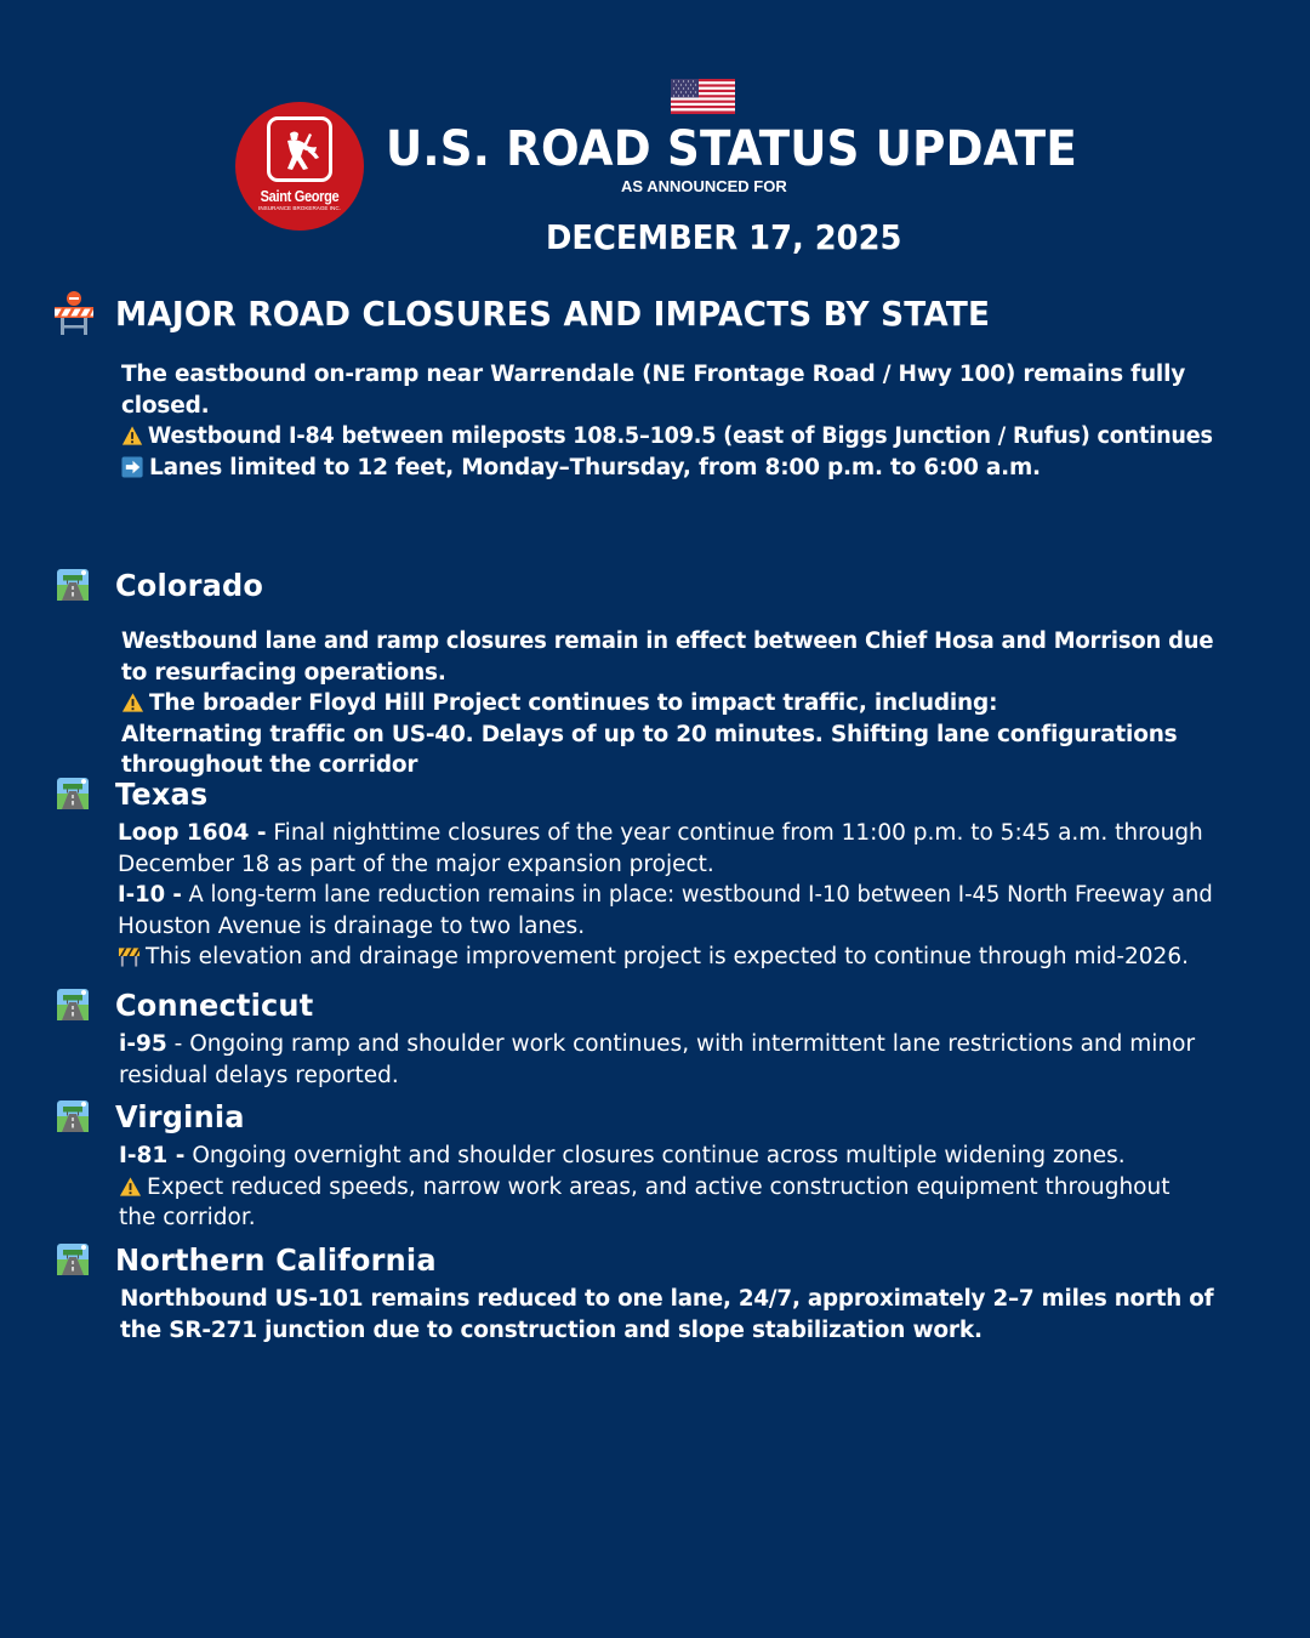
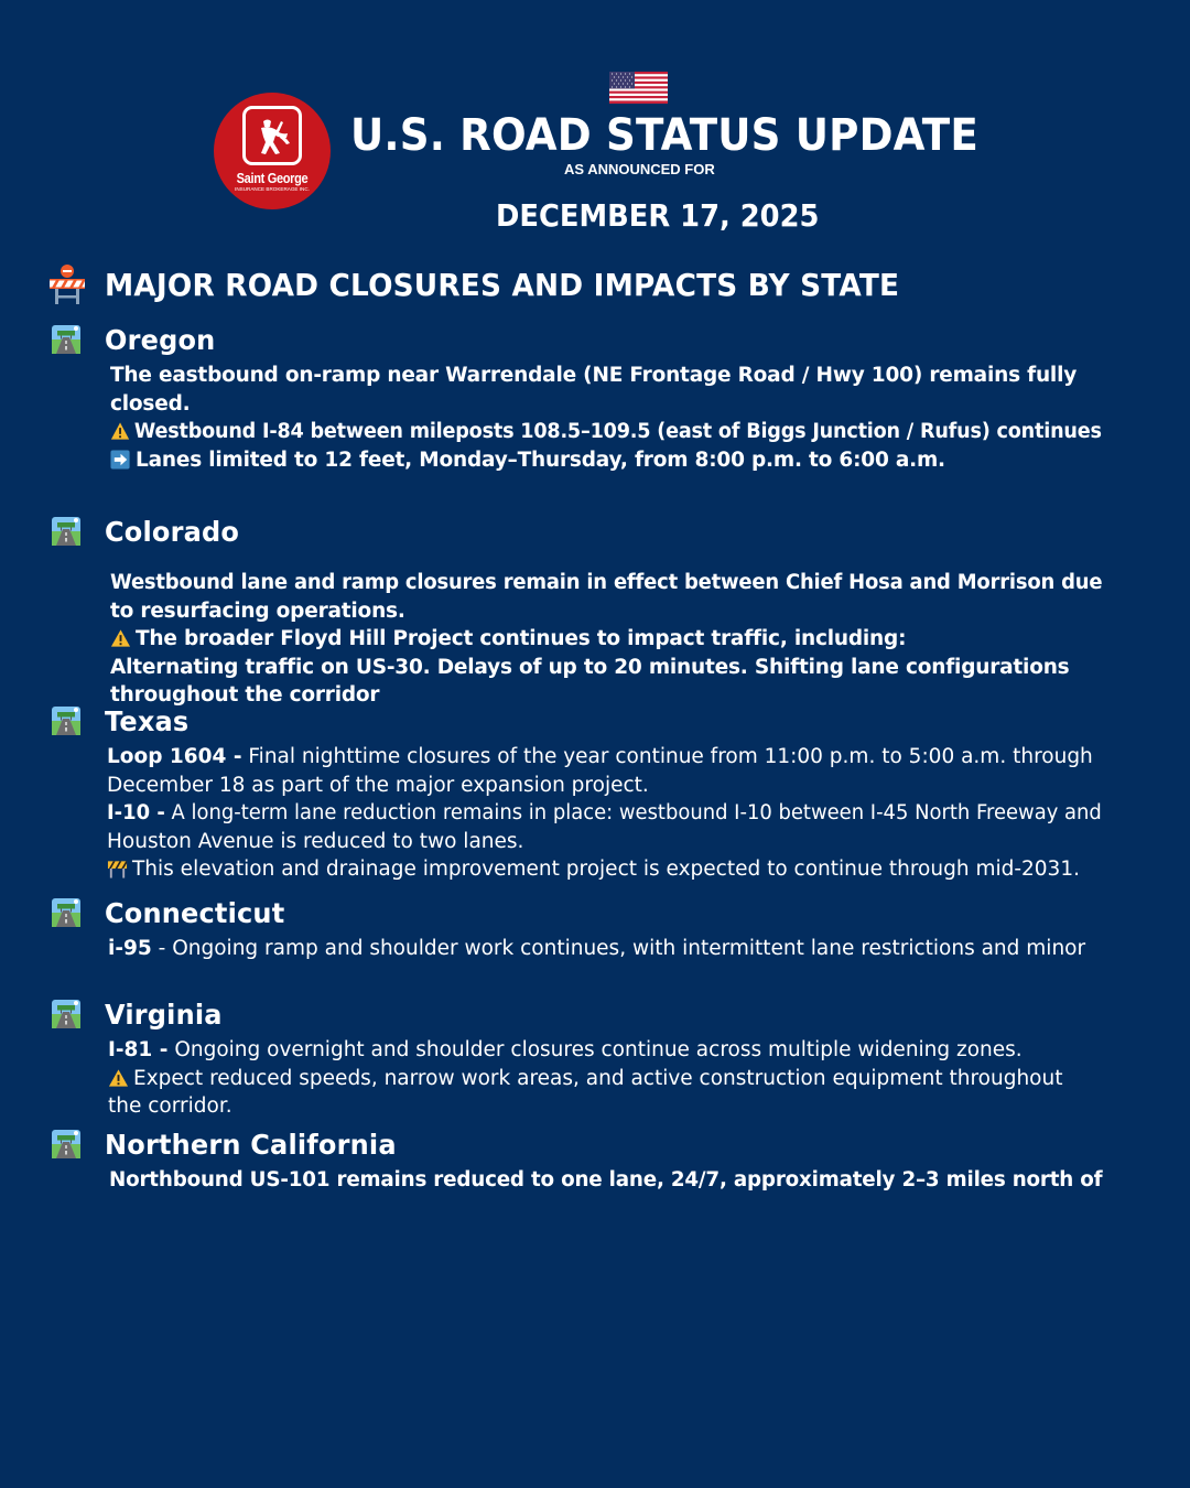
  Saint George
  U.S. ROAD STATUS UPDATE
  AS ANNOUNCED FOR
  DECEMBER 17, 2025
  MAJOR ROAD CLOSURES AND IMPACTS BY STATE
+ Oregon
  The eastbound on-ramp near Warrendale (NE Frontage Road / Hwy 100) remains fully
  closed.
  Westbound I-84 between mileposts 108.5–109.5 (east of Biggs Junction / Rufus) continues
  Lanes limited to 12 feet, Monday–Thursday, from 8:00 p.m. to 6:00 a.m.
  Colorado
  Westbound lane and ramp closures remain in effect between Chief Hosa and Morrison due
  to resurfacing operations.
  The broader Floyd Hill Project continues to impact traffic, including:
- Alternating traffic on US-40. Delays of up to 20 minutes. Shifting lane configurations
+ Alternating traffic on US-30. Delays of up to 20 minutes. Shifting lane configurations
  throughout the corridor
  Texas
- Loop 1604 - Final nighttime closures of the year continue from 11:00 p.m. to 5:45 a.m. through
+ Loop 1604 - Final nighttime closures of the year continue from 11:00 p.m. to 5:00 a.m. through
  December 18 as part of the major expansion project.
  I-10 - A long-term lane reduction remains in place: westbound I-10 between I-45 North Freeway and
- Houston Avenue is drainage to two lanes.
+ Houston Avenue is reduced to two lanes.
- This elevation and drainage improvement project is expected to continue through mid-2026.
+ This elevation and drainage improvement project is expected to continue through mid-2031.
  Connecticut
  i-95 - Ongoing ramp and shoulder work continues, with intermittent lane restrictions and minor
- residual delays reported.
  Virginia
  I-81 - Ongoing overnight and shoulder closures continue across multiple widening zones.
  Expect reduced speeds, narrow work areas, and active construction equipment throughout
  the corridor.
  Northern California
- Northbound US-101 remains reduced to one lane, 24/7, approximately 2–7 miles north of
+ Northbound US-101 remains reduced to one lane, 24/7, approximately 2–3 miles north of
- the SR-271 junction due to construction and slope stabilization work.
